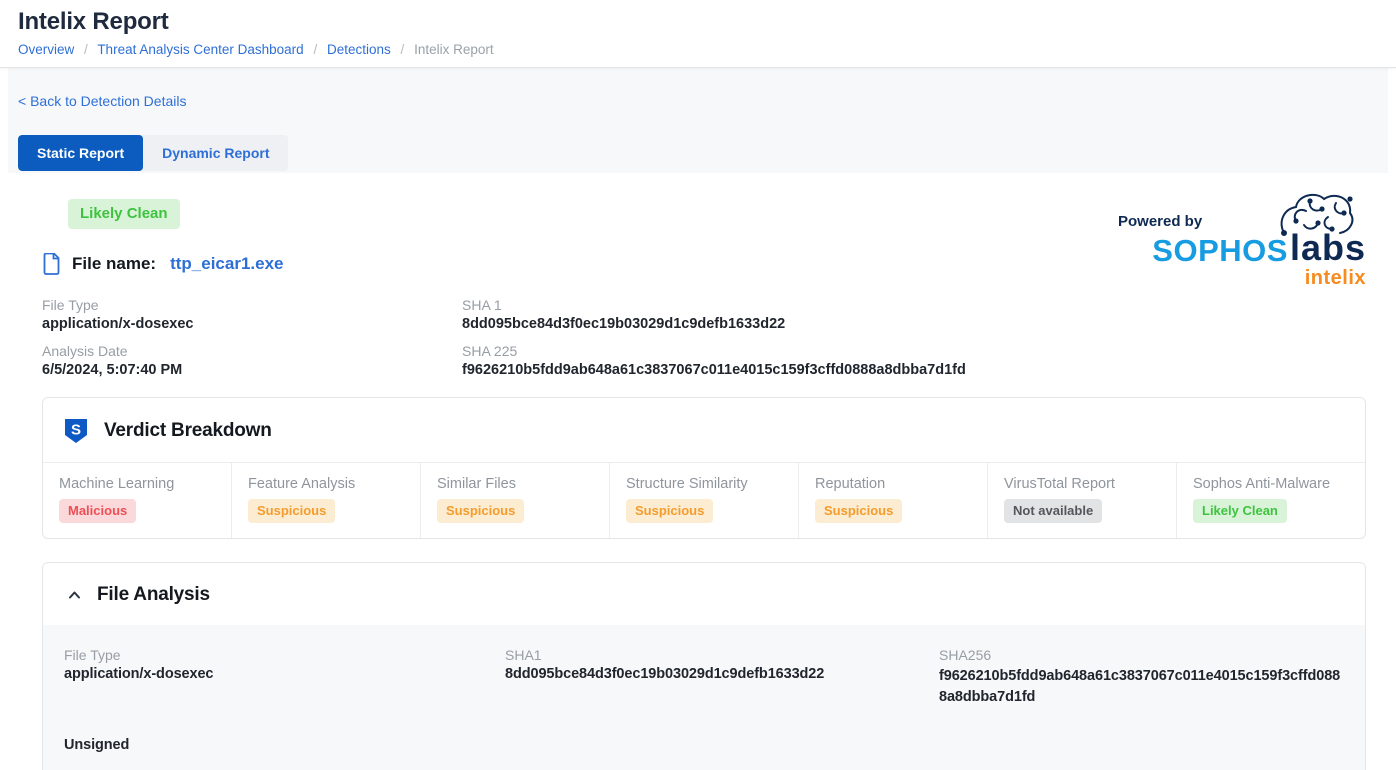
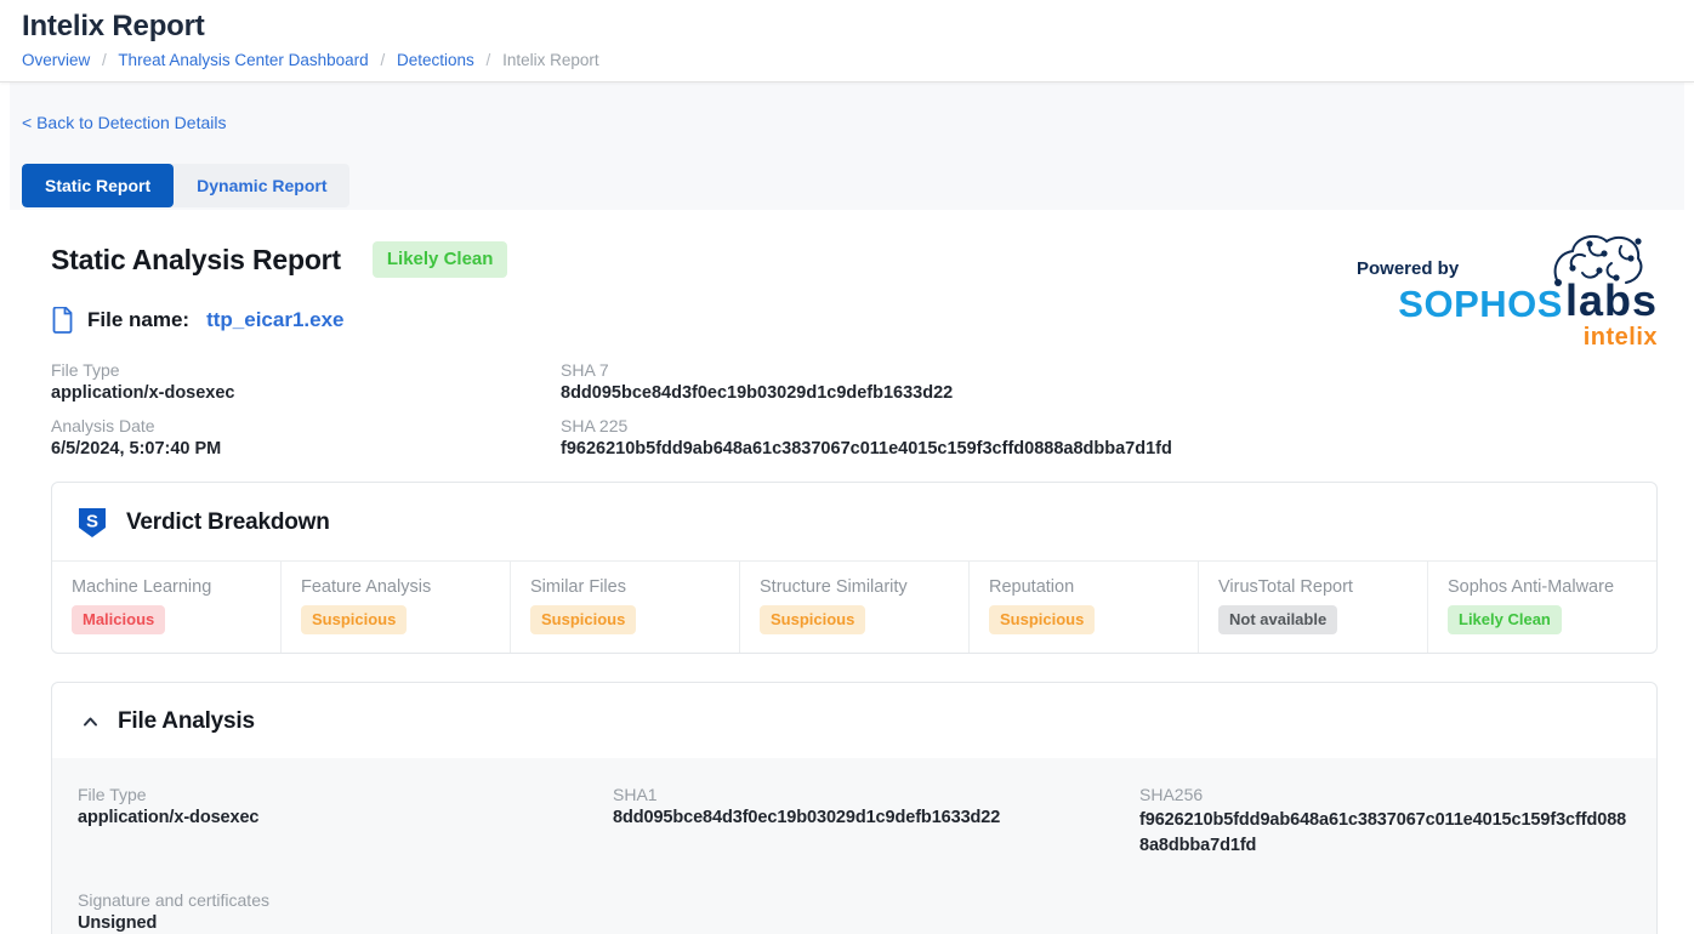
  Intelix Report
  Overview / Threat Analysis Center Dashboard / Detections / Intelix Report
  < Back to Detection Details
  Static Report
  Dynamic Report
  Powered by
  SOPHOS
  labs
  intelix
+ Static Analysis Report
  Likely Clean
  File name:
  ttp_eicar1.exe
  File Type
  application/x-dosexec
- SHA 1
+ SHA 7
  8dd095bce84d3f0ec19b03029d1c9defb1633d22
  Analysis Date
  6/5/2024, 5:07:40 PM
  SHA 225
  f9626210b5fdd9ab648a61c3837067c011e4015c159f3cffd0888a8dbba7d1fd
  S
  Verdict Breakdown
  Machine Learning
  Malicious
  Feature Analysis
  Suspicious
  Similar Files
  Suspicious
  Structure Similarity
  Suspicious
  Reputation
  Suspicious
  VirusTotal Report
  Not available
  Sophos Anti-Malware
  Likely Clean
  File Analysis
  File Type
  application/x-dosexec
  SHA1
  8dd095bce84d3f0ec19b03029d1c9defb1633d22
  SHA256
  f9626210b5fdd9ab648a61c3837067c011e4015c159f3cffd0888a8dbba7d1fd
+ Signature and certificates
  Unsigned
